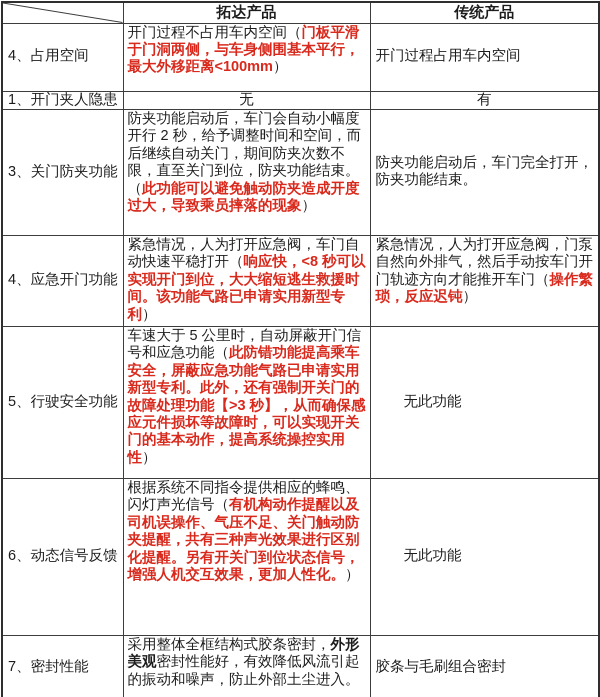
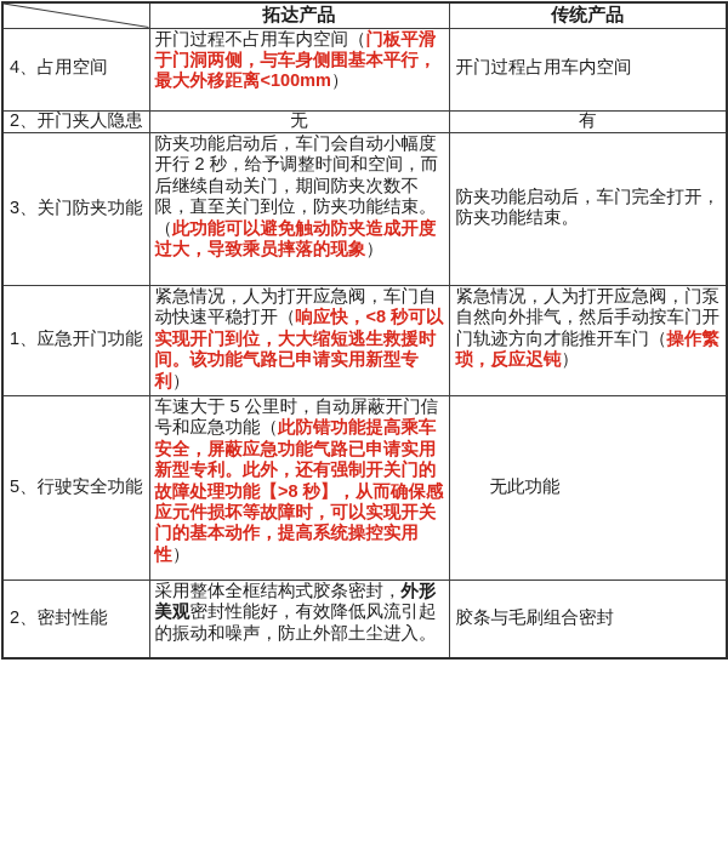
  	拓达产品	传统产品
  4、占用空间	开门过程不占用车内空间（门板平滑于门洞两侧，与车身侧围基本平行，最大外移距离<100mm）	开门过程占用车内空间
- 1、开门夹人隐患	无	有
+ 2、开门夹人隐患	无	有
  3、关门防夹功能	防夹功能启动后，车门会自动小幅度开行 2 秒，给予调整时间和空间，而后继续自动关门，期间防夹次数不限，直至关门到位，防夹功能结束。（此功能可以避免触动防夹造成开度过大，导致乘员摔落的现象）	防夹功能启动后，车门完全打开，防夹功能结束。
- 4、应急开门功能	紧急情况，人为打开应急阀，车门自动快速平稳打开（响应快，<8 秒可以实现开门到位，大大缩短逃生救援时间。该功能气路已申请实用新型专利）	紧急情况，人为打开应急阀，门泵自然向外排气，然后手动按车门开门轨迹方向才能推开车门（操作繁琐，反应迟钝）
+ 1、应急开门功能	紧急情况，人为打开应急阀，车门自动快速平稳打开（响应快，<8 秒可以实现开门到位，大大缩短逃生救援时间。该功能气路已申请实用新型专利）	紧急情况，人为打开应急阀，门泵自然向外排气，然后手动按车门开门轨迹方向才能推开车门（操作繁琐，反应迟钝）
- 5、行驶安全功能	车速大于 5 公里时，自动屏蔽开门信号和应急功能（此防错功能提高乘车安全，屏蔽应急功能气路已申请实用新型专利。此外，还有强制开关门的故障处理功能【>3 秒】，从而确保感应元件损坏等故障时，可以实现开关门的基本动作，提高系统操控实用性）	无此功能
+ 5、行驶安全功能	车速大于 5 公里时，自动屏蔽开门信号和应急功能（此防错功能提高乘车安全，屏蔽应急功能气路已申请实用新型专利。此外，还有强制开关门的故障处理功能【>8 秒】，从而确保感应元件损坏等故障时，可以实现开关门的基本动作，提高系统操控实用性）	无此功能
- 6、动态信号反馈	根据系统不同指令提供相应的蜂鸣、闪灯声光信号（有机构动作提醒以及司机误操作、气压不足、关门触动防夹提醒，共有三种声光效果进行区别化提醒。另有开关门到位状态信号，增强人机交互效果，更加人性化。）	无此功能
- 7、密封性能	采用整体全框结构式胶条密封，外形美观密封性能好，有效降低风流引起的振动和噪声，防止外部土尘进入。	胶条与毛刷组合密封
+ 2、密封性能	采用整体全框结构式胶条密封，外形美观密封性能好，有效降低风流引起的振动和噪声，防止外部土尘进入。	胶条与毛刷组合密封
